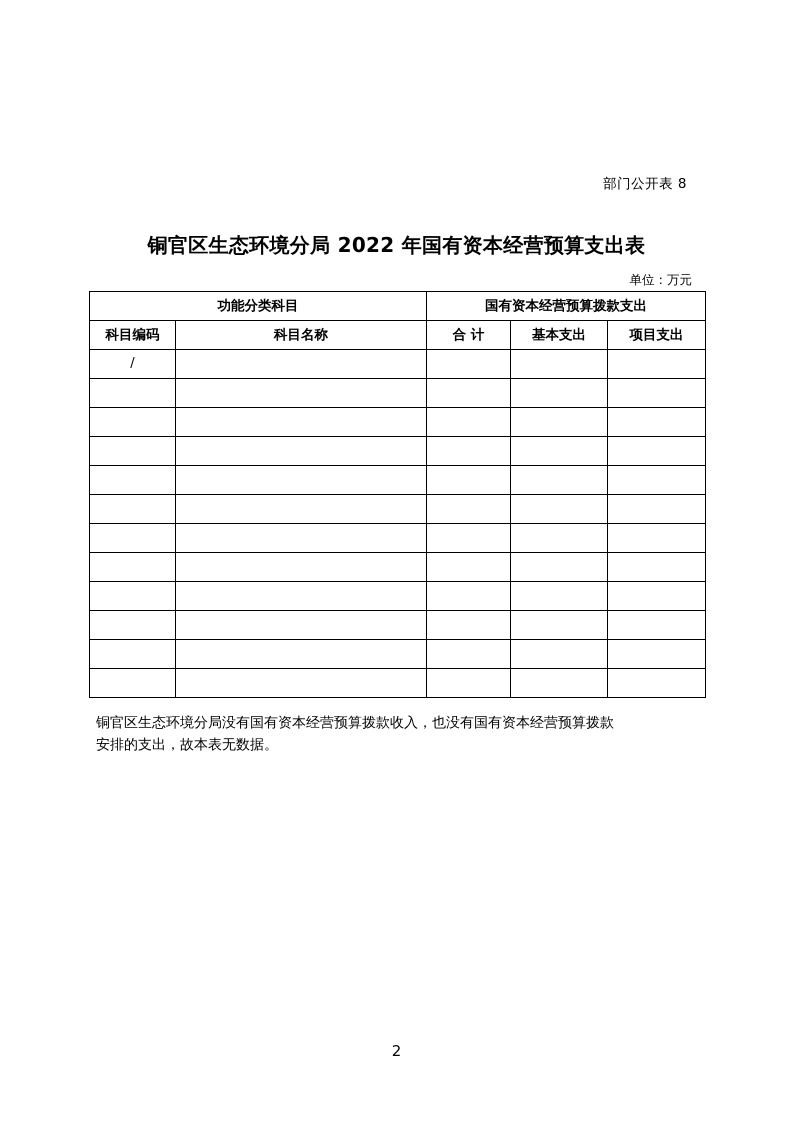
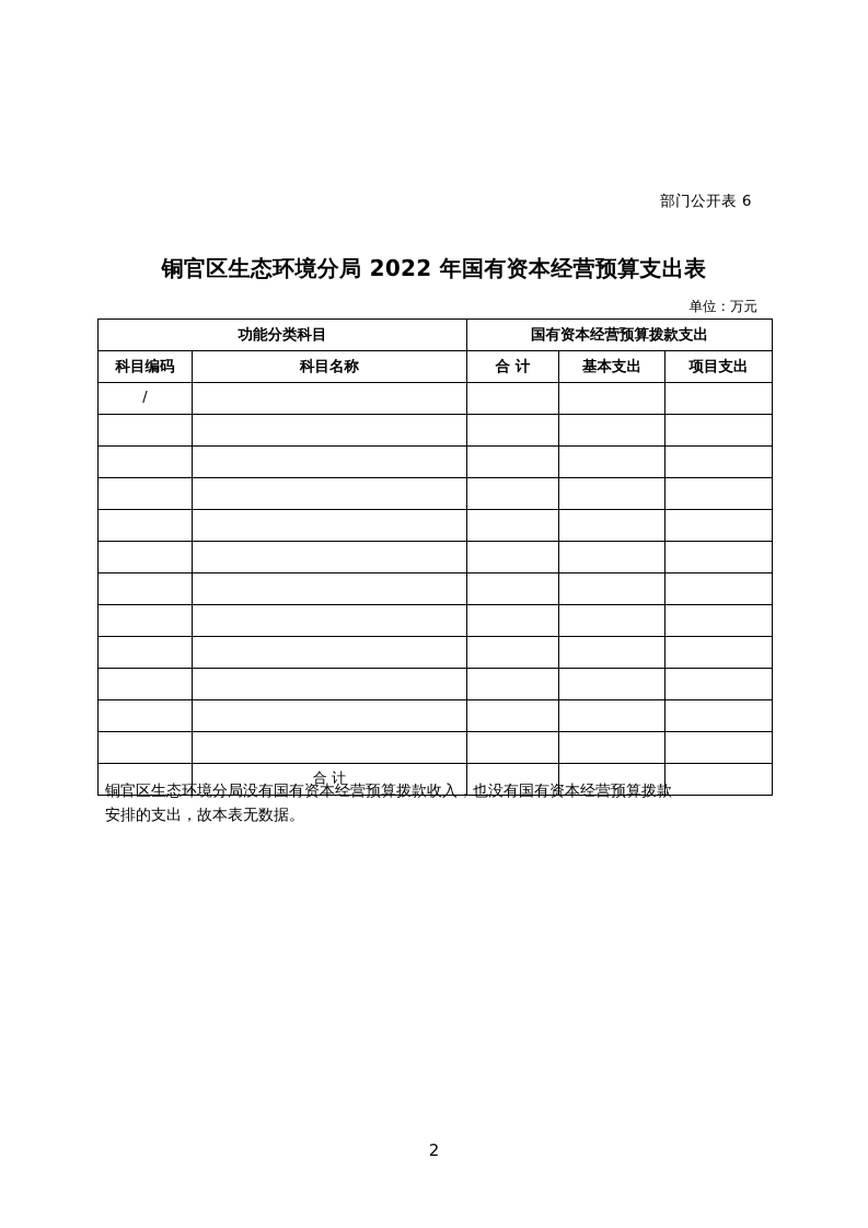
- 部门公开表 8
+ 部门公开表 6
  铜官区生态环境分局 2022 年国有资本经营预算支出表
  单位：万元
  功能分类科目	国有资本经营预算拨款支出
  科目编码	科目名称	合 计	基本支出	项目支出
  /
+ 	合 计
  铜官区生态环境分局没有国有资本经营预算拨款收入，也没有国有资本经营预算拨款
  安排的支出，故本表无数据。
  2
